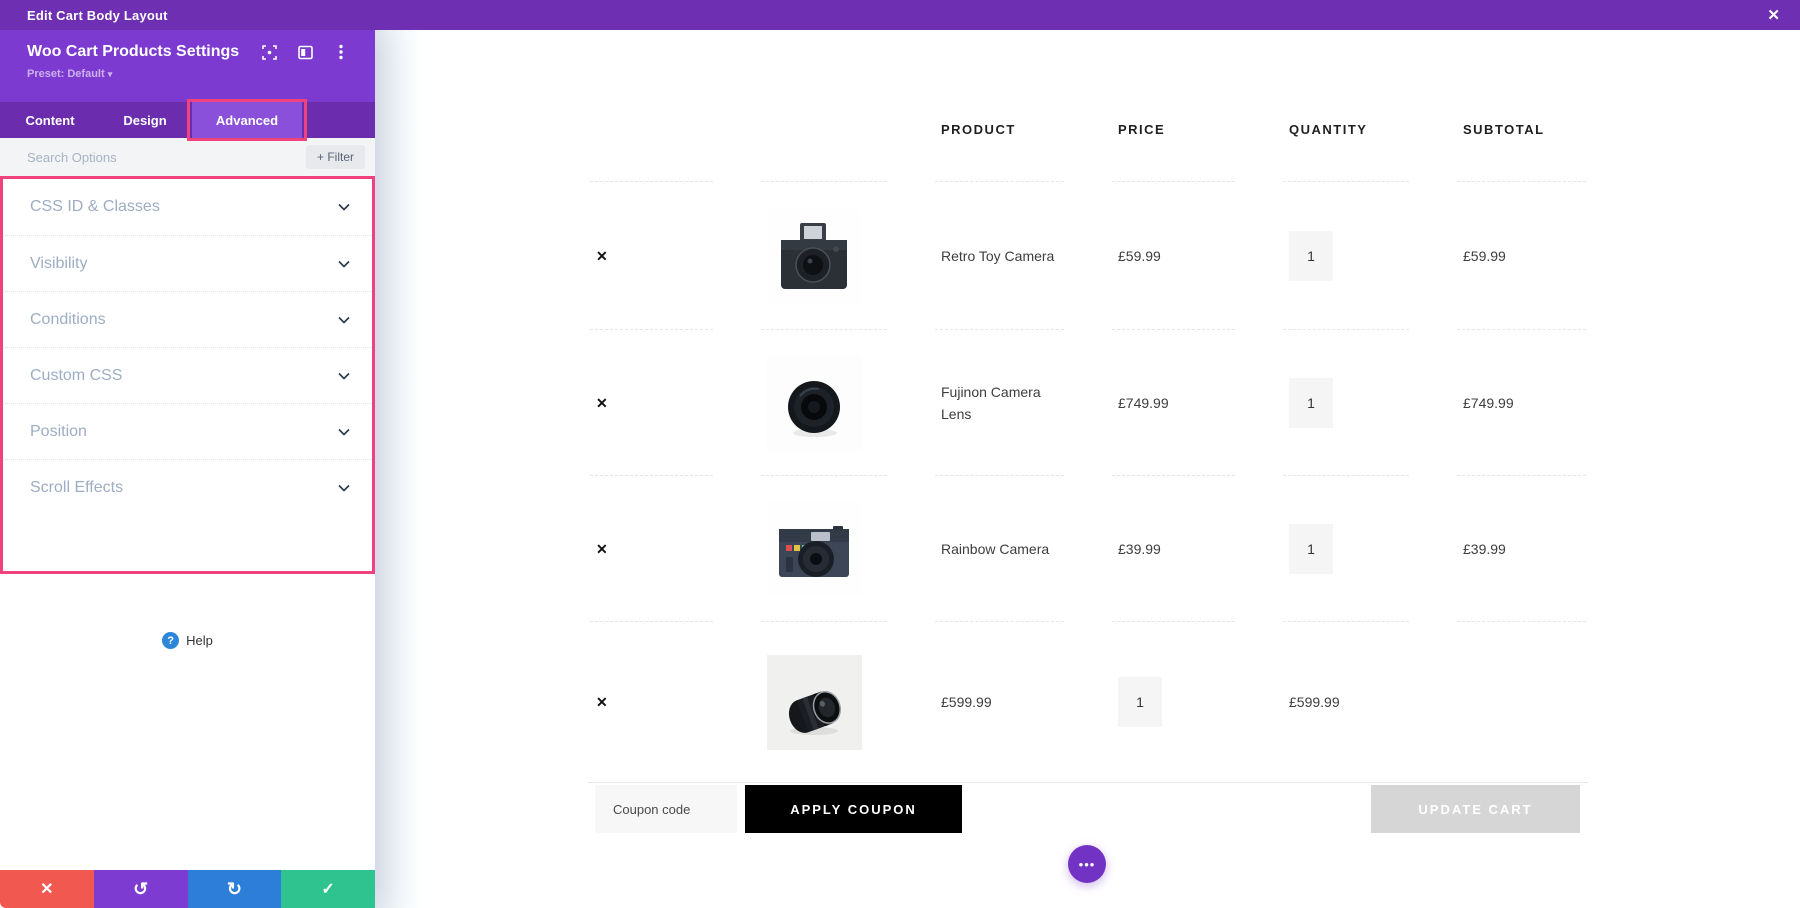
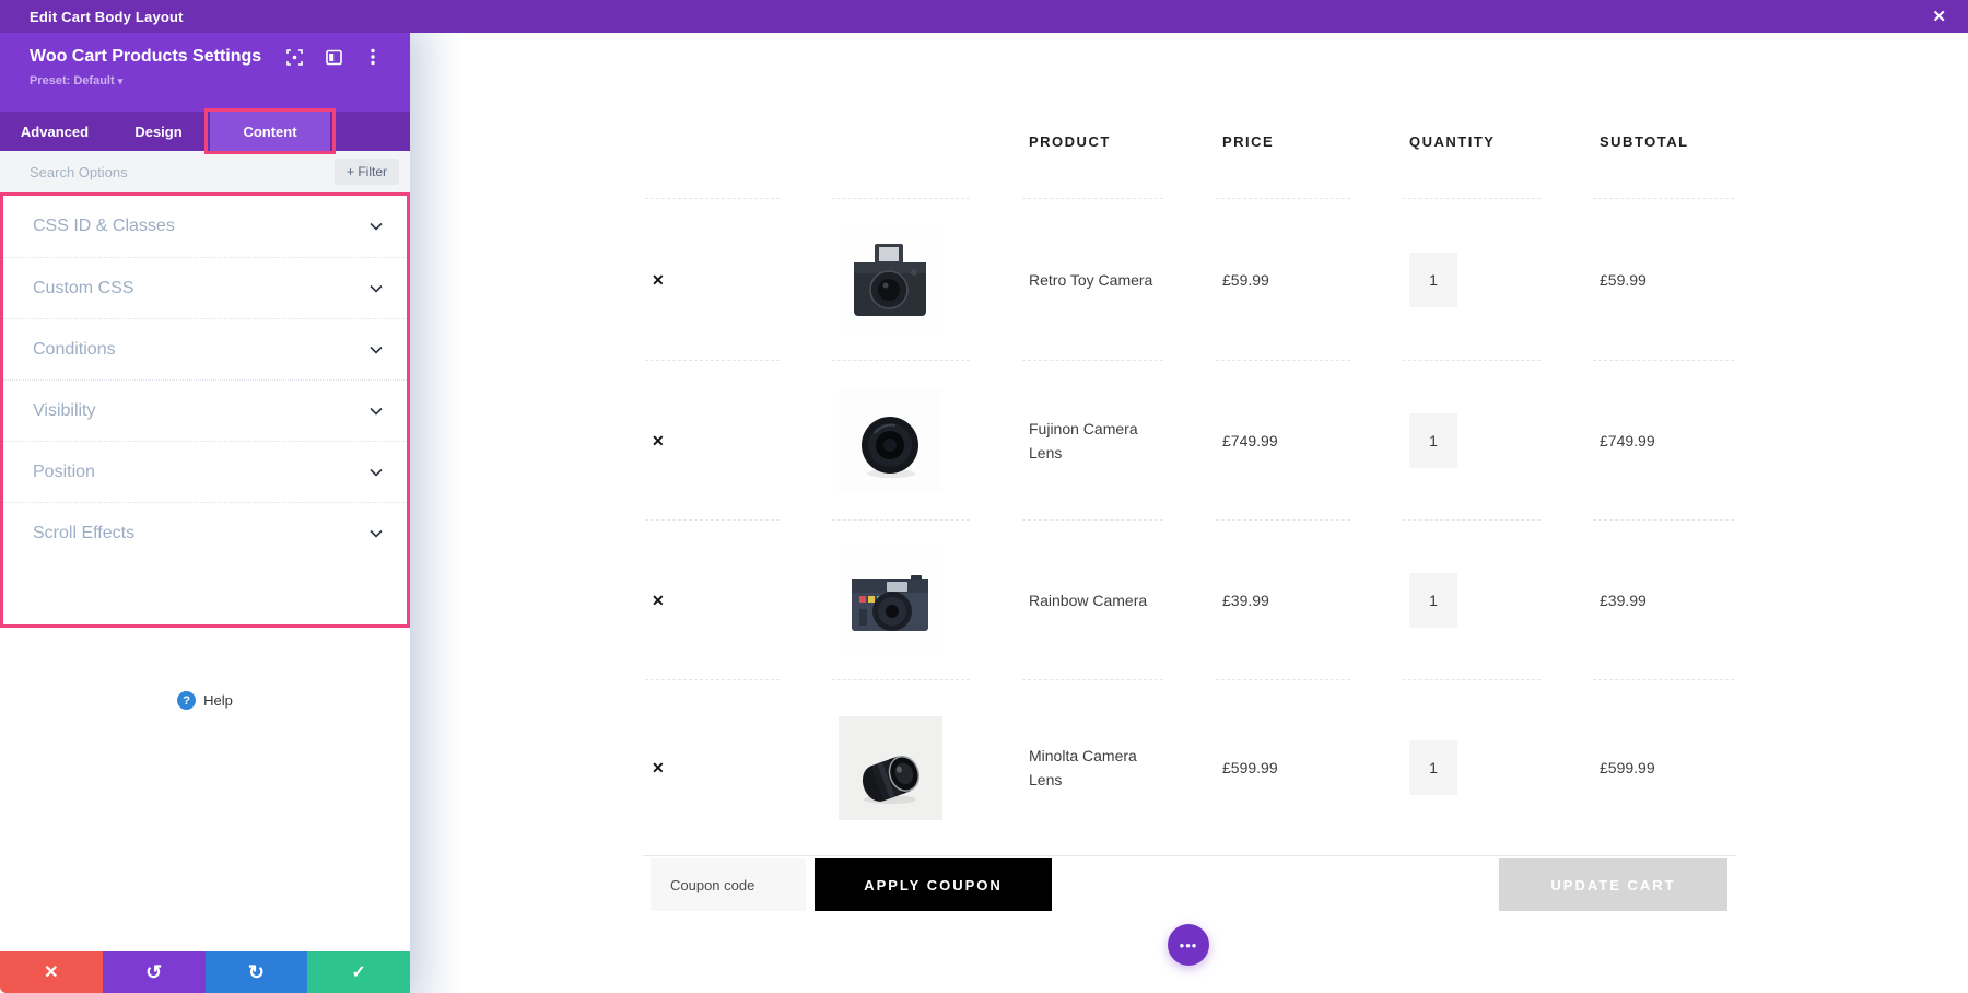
  Edit Cart Body Layout
  ✕
  Woo Cart Products Settings
  Preset: Default ▾
- Content
+ Advanced
  Design
- Advanced
+ Content
  Search Options
  + Filter
  CSS ID & Classes
- Visibility
+ Custom CSS
  Conditions
- Custom CSS
+ Visibility
  Position
  Scroll Effects
  ?
  Help
  ✕
  ↺
  ↻
  ✓
  PRODUCT
  PRICE
  QUANTITY
  SUBTOTAL
  ✕
  Retro Toy Camera
  £59.99
  1
  £59.99
  ✕
  Fujinon Camera Lens
  £749.99
  1
  £749.99
  ✕
  Rainbow Camera
  £39.99
  1
  £39.99
  ✕
+ Minolta Camera Lens
  £599.99
  1
  £599.99
  Coupon code
  APPLY COUPON
  UPDATE CART
  •••
